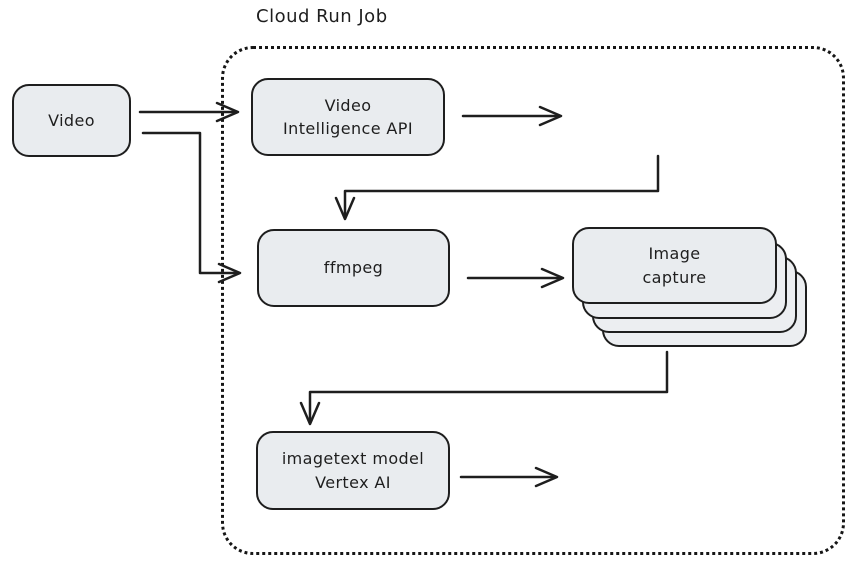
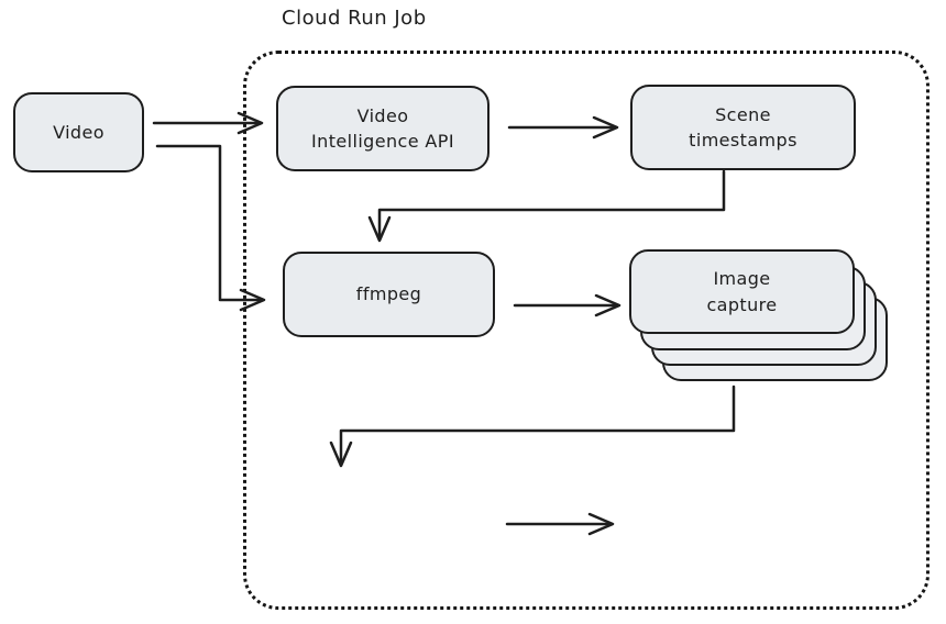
  Cloud Run Job
  Video
  Video
  Intelligence API
+ Scene
+ timestamps
  ffmpeg
  Image
  capture
- imagetext model
- Vertex AI
